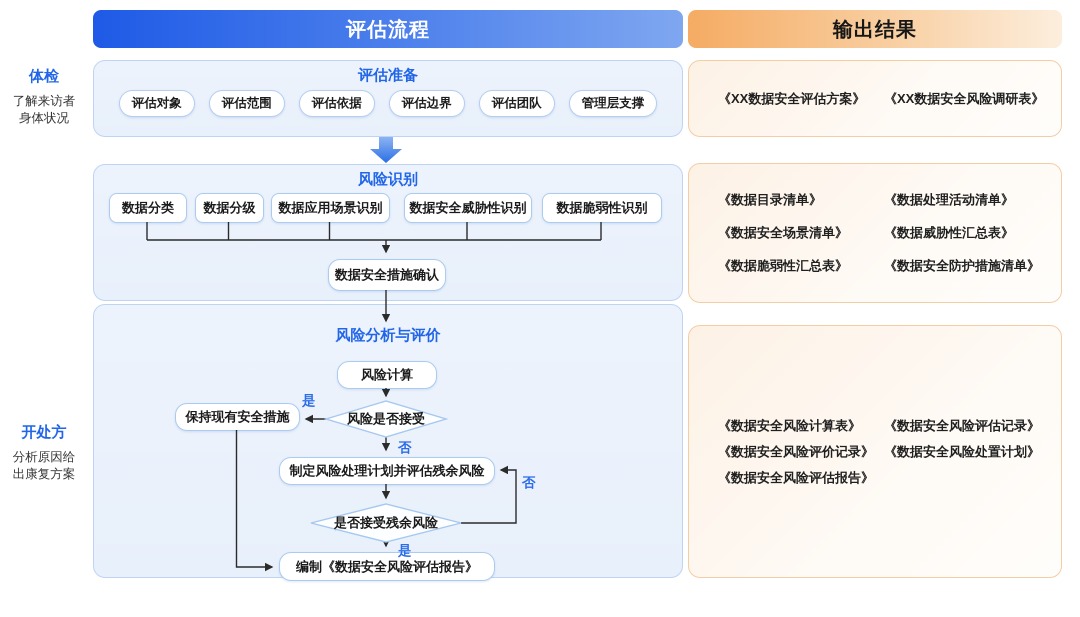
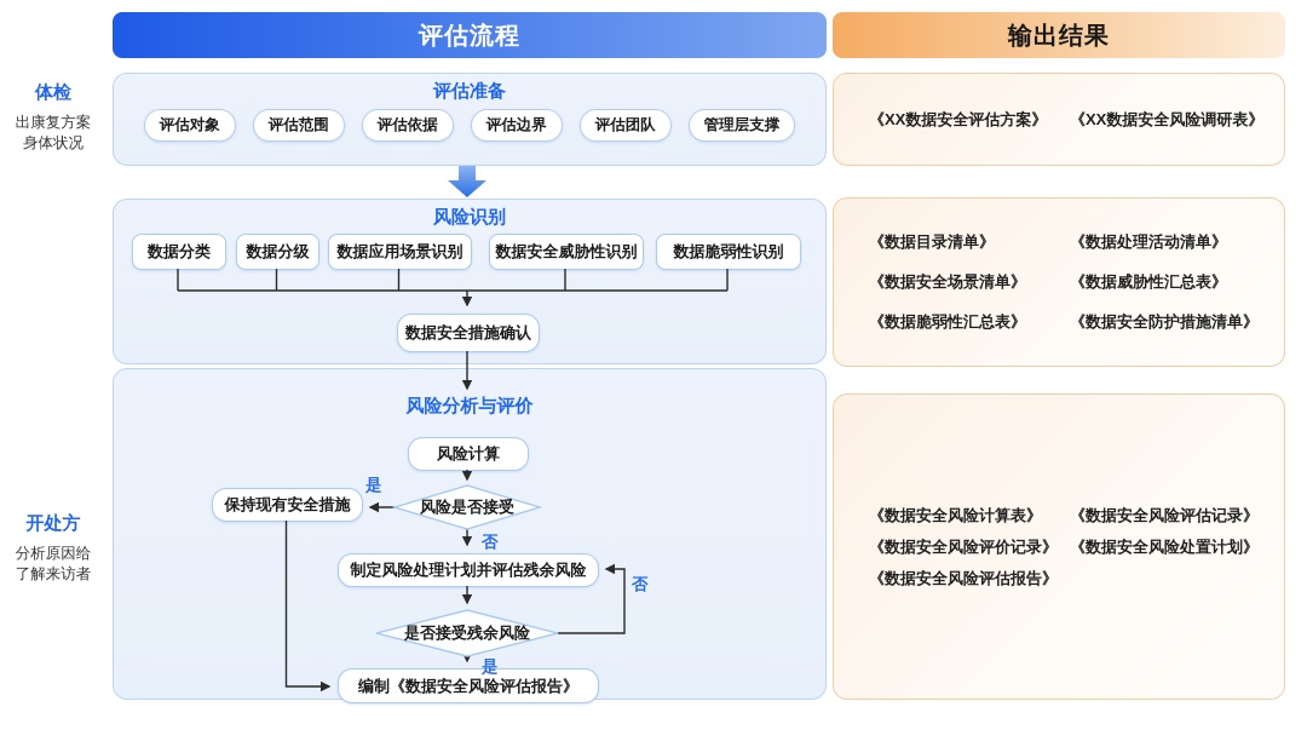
  评估流程
  输出结果
  体检
- 了解来访者
+ 出康复方案
  身体状况
  开处方
  分析原因给
- 出康复方案
+ 了解来访者
  评估准备
  评估对象
  评估范围
  评估依据
  评估边界
  评估团队
  管理层支撑
  风险识别
  数据分类
  数据分级
  数据应用场景识别
  数据安全威胁性识别
  数据脆弱性识别
  数据安全措施确认
  风险分析与评价
  风险计算
  保持现有安全措施
  制定风险处理计划并评估残余风险
  编制《数据安全风险评估报告》
  是
  否
  否
  是
  风险是否接受
  是否接受残余风险
  《XX数据安全评估方案》
  《XX数据安全风险调研表》
  《数据目录清单》
  《数据处理活动清单》
  《数据安全场景清单》
  《数据威胁性汇总表》
  《数据脆弱性汇总表》
  《数据安全防护措施清单》
  《数据安全风险计算表》
  《数据安全风险评估记录》
  《数据安全风险评价记录》
  《数据安全风险处置计划》
  《数据安全风险评估报告》
